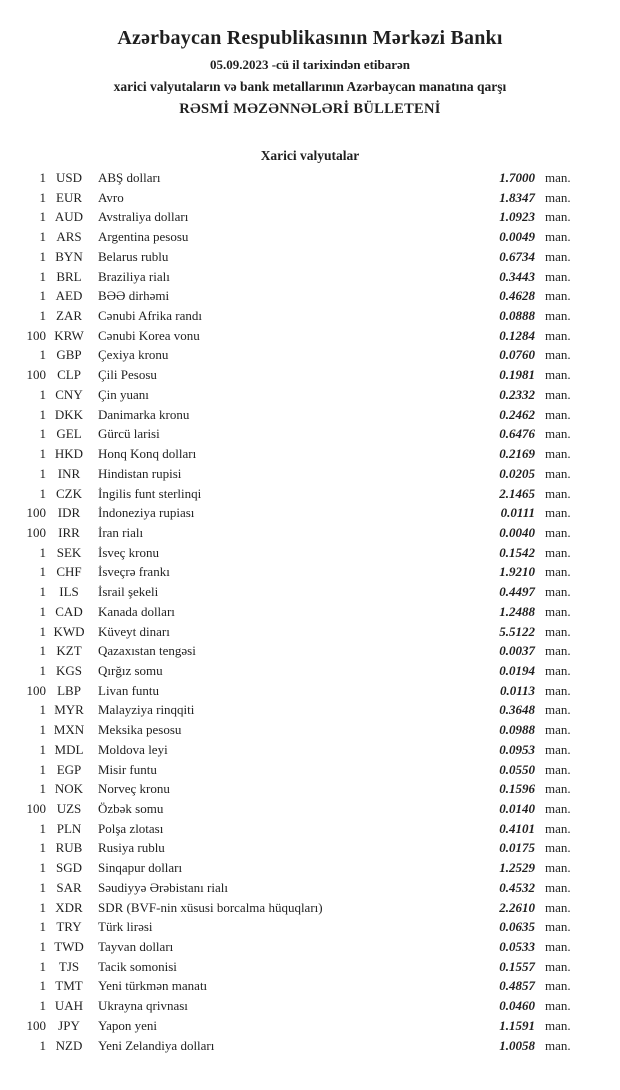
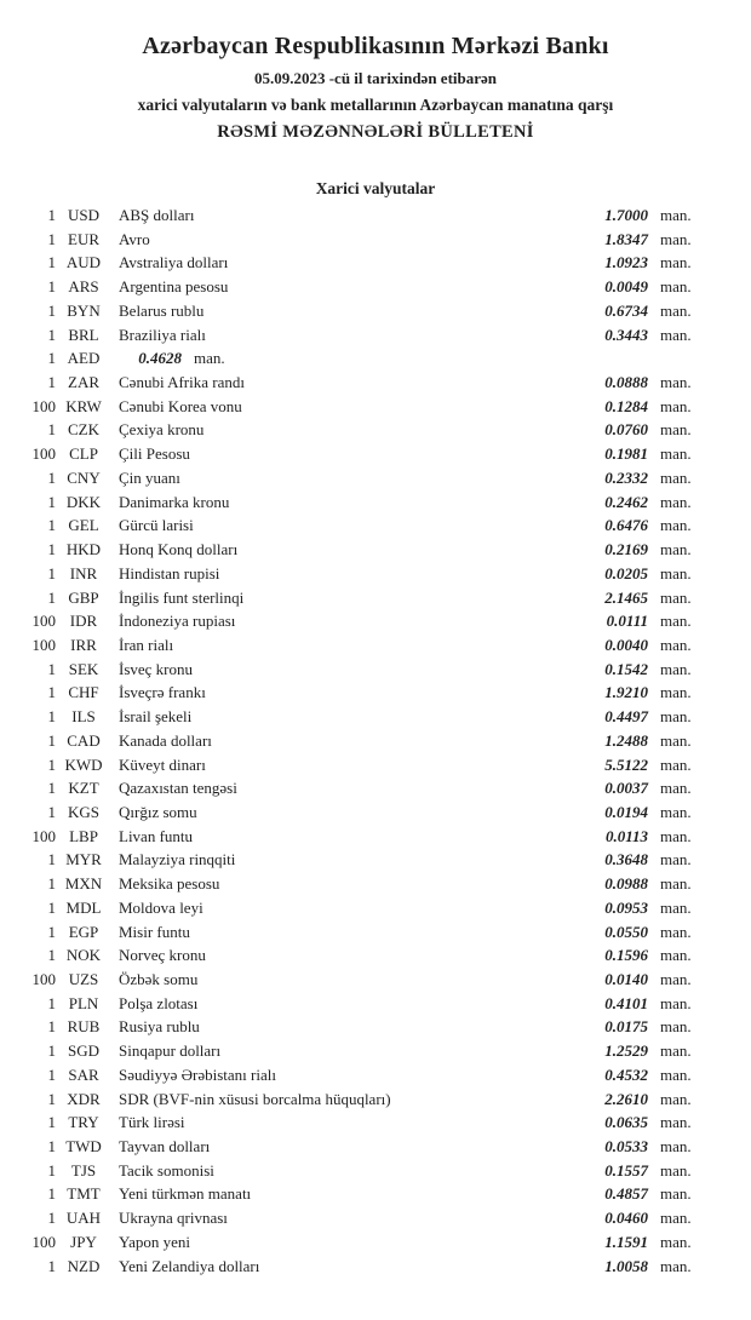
  Azərbaycan Respublikasının Mərkəzi Bankı
  05.09.2023 -cü il tarixindən etibarən
  xarici valyutaların və bank metallarının Azərbaycan manatına qarşı
  RƏSMİ MƏZƏNNƏLƏRİ BÜLLETENİ
  Xarici valyutalar
  1
  USD
  ABŞ dolları
  1.7000
  man.
  1
  EUR
  Avro
  1.8347
  man.
  1
  AUD
  Avstraliya dolları
  1.0923
  man.
  1
  ARS
  Argentina pesosu
  0.0049
  man.
  1
  BYN
  Belarus rublu
  0.6734
  man.
  1
  BRL
  Braziliya rialı
  0.3443
  man.
  1
  AED
- BƏƏ dirhəmi
  0.4628
  man.
  1
  ZAR
  Cənubi Afrika randı
  0.0888
  man.
  100
  KRW
  Cənubi Korea vonu
  0.1284
  man.
  1
- GBP
+ CZK
  Çexiya kronu
  0.0760
  man.
  100
  CLP
  Çili Pesosu
  0.1981
  man.
  1
  CNY
  Çin yuanı
  0.2332
  man.
  1
  DKK
  Danimarka kronu
  0.2462
  man.
  1
  GEL
  Gürcü larisi
  0.6476
  man.
  1
  HKD
  Honq Konq dolları
  0.2169
  man.
  1
  INR
  Hindistan rupisi
  0.0205
  man.
  1
- CZK
+ GBP
  İngilis funt sterlinqi
  2.1465
  man.
  100
  IDR
  İndoneziya rupiası
  0.0111
  man.
  100
  IRR
  İran rialı
  0.0040
  man.
  1
  SEK
  İsveç kronu
  0.1542
  man.
  1
  CHF
  İsveçrə frankı
  1.9210
  man.
  1
  ILS
  İsrail şekeli
  0.4497
  man.
  1
  CAD
  Kanada dolları
  1.2488
  man.
  1
  KWD
  Küveyt dinarı
  5.5122
  man.
  1
  KZT
  Qazaxıstan tengəsi
  0.0037
  man.
  1
  KGS
  Qırğız somu
  0.0194
  man.
  100
  LBP
  Livan funtu
  0.0113
  man.
  1
  MYR
  Malayziya rinqqiti
  0.3648
  man.
  1
  MXN
  Meksika pesosu
  0.0988
  man.
  1
  MDL
  Moldova leyi
  0.0953
  man.
  1
  EGP
  Misir funtu
  0.0550
  man.
  1
  NOK
  Norveç kronu
  0.1596
  man.
  100
  UZS
  Özbək somu
  0.0140
  man.
  1
  PLN
  Polşa zlotası
  0.4101
  man.
  1
  RUB
  Rusiya rublu
  0.0175
  man.
  1
  SGD
  Sinqapur dolları
  1.2529
  man.
  1
  SAR
  Səudiyyə Ərəbistanı rialı
  0.4532
  man.
  1
  XDR
  SDR (BVF-nin xüsusi borcalma hüquqları)
  2.2610
  man.
  1
  TRY
  Türk lirəsi
  0.0635
  man.
  1
  TWD
  Tayvan dolları
  0.0533
  man.
  1
  TJS
  Tacik somonisi
  0.1557
  man.
  1
  TMT
  Yeni türkmən manatı
  0.4857
  man.
  1
  UAH
  Ukrayna qrivnası
  0.0460
  man.
  100
  JPY
  Yapon yeni
  1.1591
  man.
  1
  NZD
  Yeni Zelandiya dolları
  1.0058
  man.
